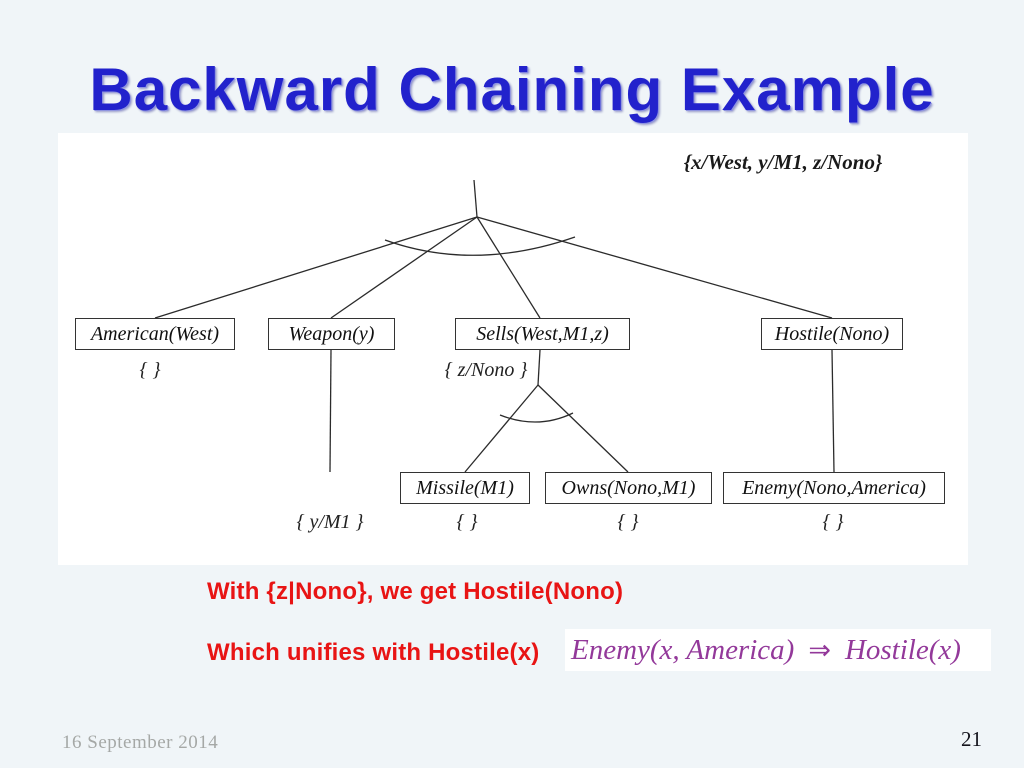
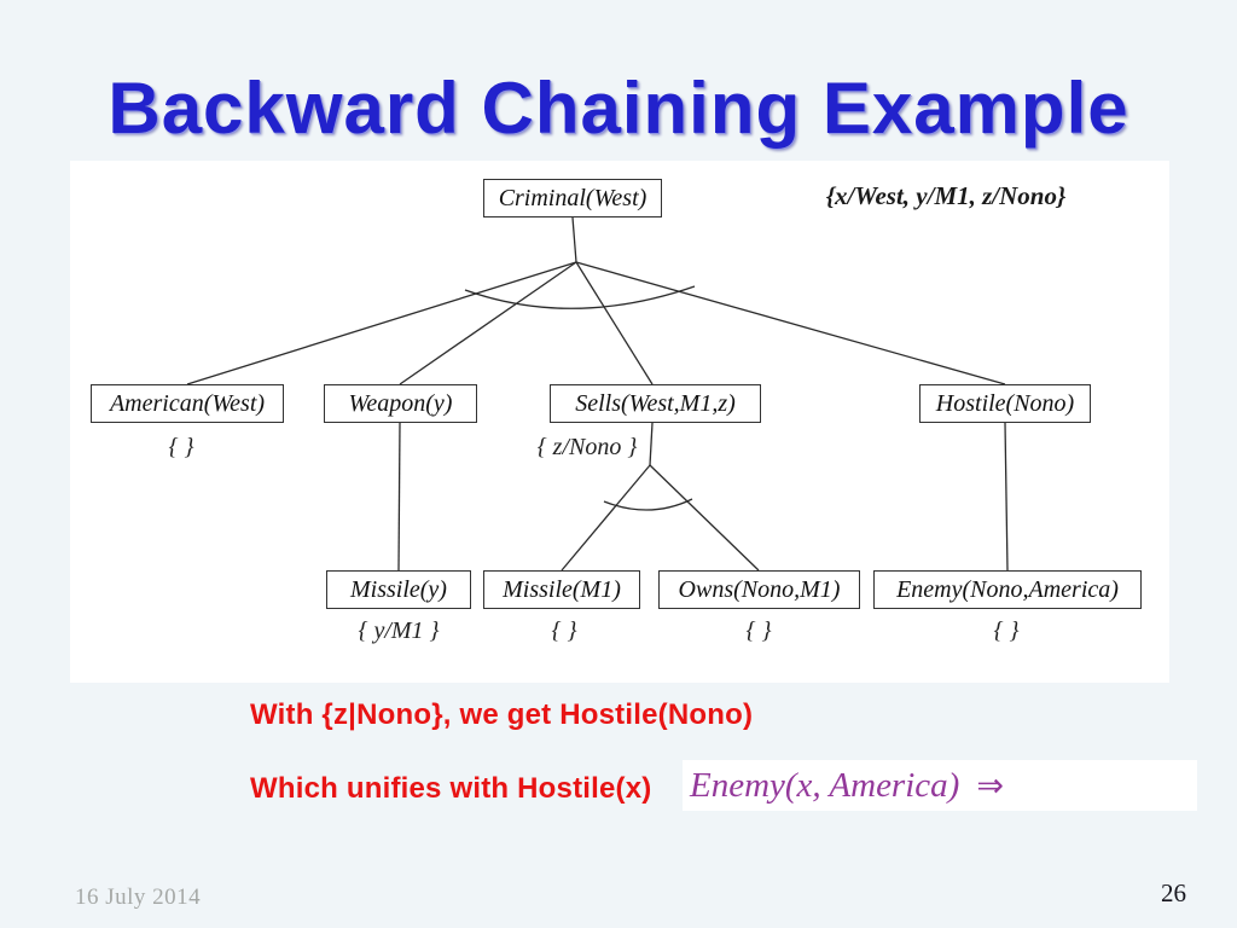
  Backward Chaining Example
  {x/West, y/M1, z/Nono}
+ Criminal(West)
  American(West)
  Weapon(y)
  Sells(West,M1,z)
  Hostile(Nono)
  { }
  { z/Nono }
+ Missile(y)
  Missile(M1)
  Owns(Nono,M1)
  Enemy(Nono,America)
  { y/M1 }
  { }
  { }
  { }
  With {z|Nono}, we get Hostile(Nono)
  Which unifies with Hostile(x)
  Enemy(x, America)
  ⇒
- Hostile(x)
- 16 September 2014
+ 16 July 2014
- 21
+ 26
